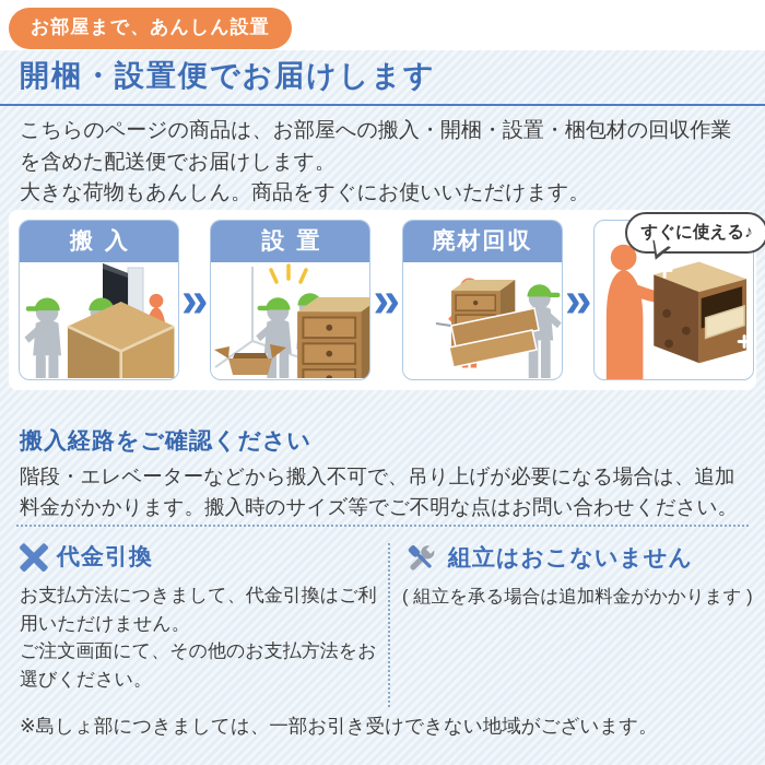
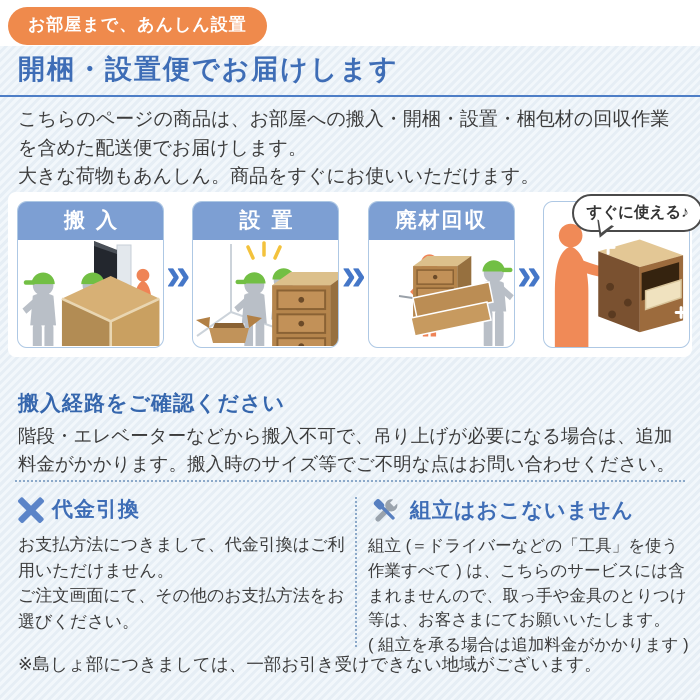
  お部屋まで、あんしん設置
  開梱・設置便でお届けします
  こちらのページの商品は、お部屋への搬入・開梱・設置・梱包材の回収作業を含めた配送便でお届けします。
  大きな荷物もあんしん。商品をすぐにお使いいただけます。
  搬入
  »
  設置
  »
  廃材回収
  »
  すぐに使える♪
  搬入経路をご確認ください
  階段・エレベーターなどから搬入不可で、吊り上げが必要になる場合は、追加料金がかかります。搬入時のサイズ等でご不明な点はお問い合わせください。
  代金引換
  お支払方法につきまして、代金引換はご利用いただけません。
  ご注文画面にて、その他のお支払方法をお選びください。
  組立はおこないません
+ 組立 (＝ドライバーなどの「工具」を使う作業すべて ) は、こちらのサービスには含まれませんので、取っ手や金具のとりつけ等は、お客さまにてお願いいたします。
  ( 組立を承る場合は追加料金がかかります )
  ※島しょ部につきましては、一部お引き受けできない地域がございます。
